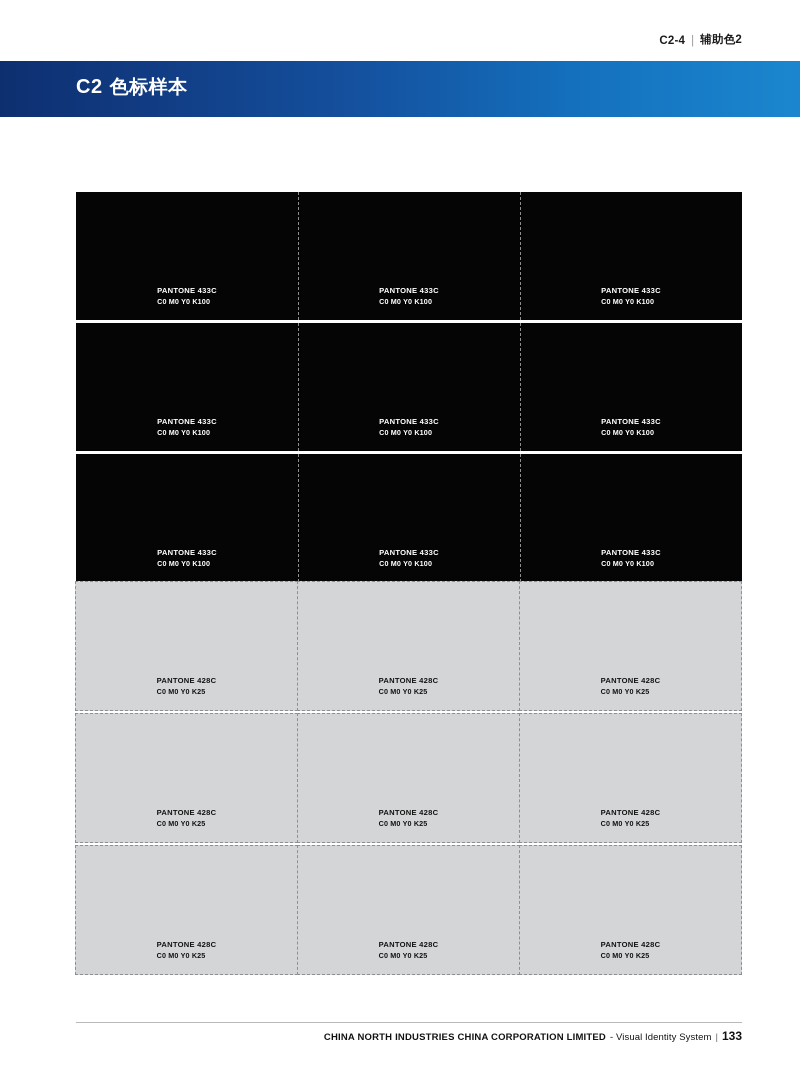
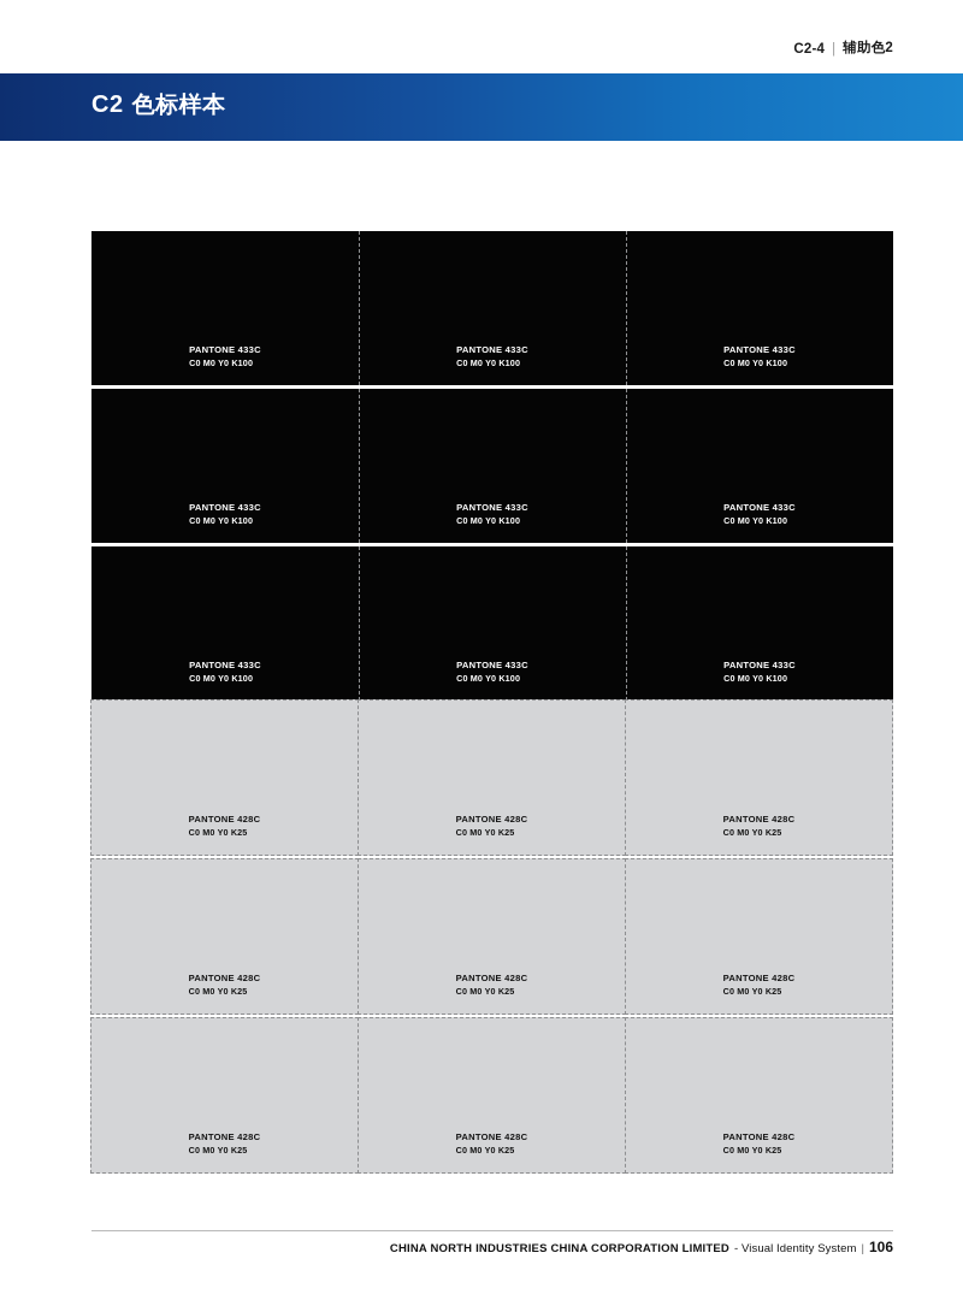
  C2-4
  |
  辅助色2
  C2 色标样本
  PANTONE 433C
  C0 M0 Y0 K100
  PANTONE 433C
  C0 M0 Y0 K100
  PANTONE 433C
  C0 M0 Y0 K100
  PANTONE 433C
  C0 M0 Y0 K100
  PANTONE 433C
  C0 M0 Y0 K100
  PANTONE 433C
  C0 M0 Y0 K100
  PANTONE 433C
  C0 M0 Y0 K100
  PANTONE 433C
  C0 M0 Y0 K100
  PANTONE 433C
  C0 M0 Y0 K100
  PANTONE 428C
  C0 M0 Y0 K25
  PANTONE 428C
  C0 M0 Y0 K25
  PANTONE 428C
  C0 M0 Y0 K25
  PANTONE 428C
  C0 M0 Y0 K25
  PANTONE 428C
  C0 M0 Y0 K25
  PANTONE 428C
  C0 M0 Y0 K25
  PANTONE 428C
  C0 M0 Y0 K25
  PANTONE 428C
  C0 M0 Y0 K25
  PANTONE 428C
  C0 M0 Y0 K25
  CHINA NORTH INDUSTRIES CHINA CORPORATION LIMITED
  - Visual Identity System
  |
- 133
+ 106
